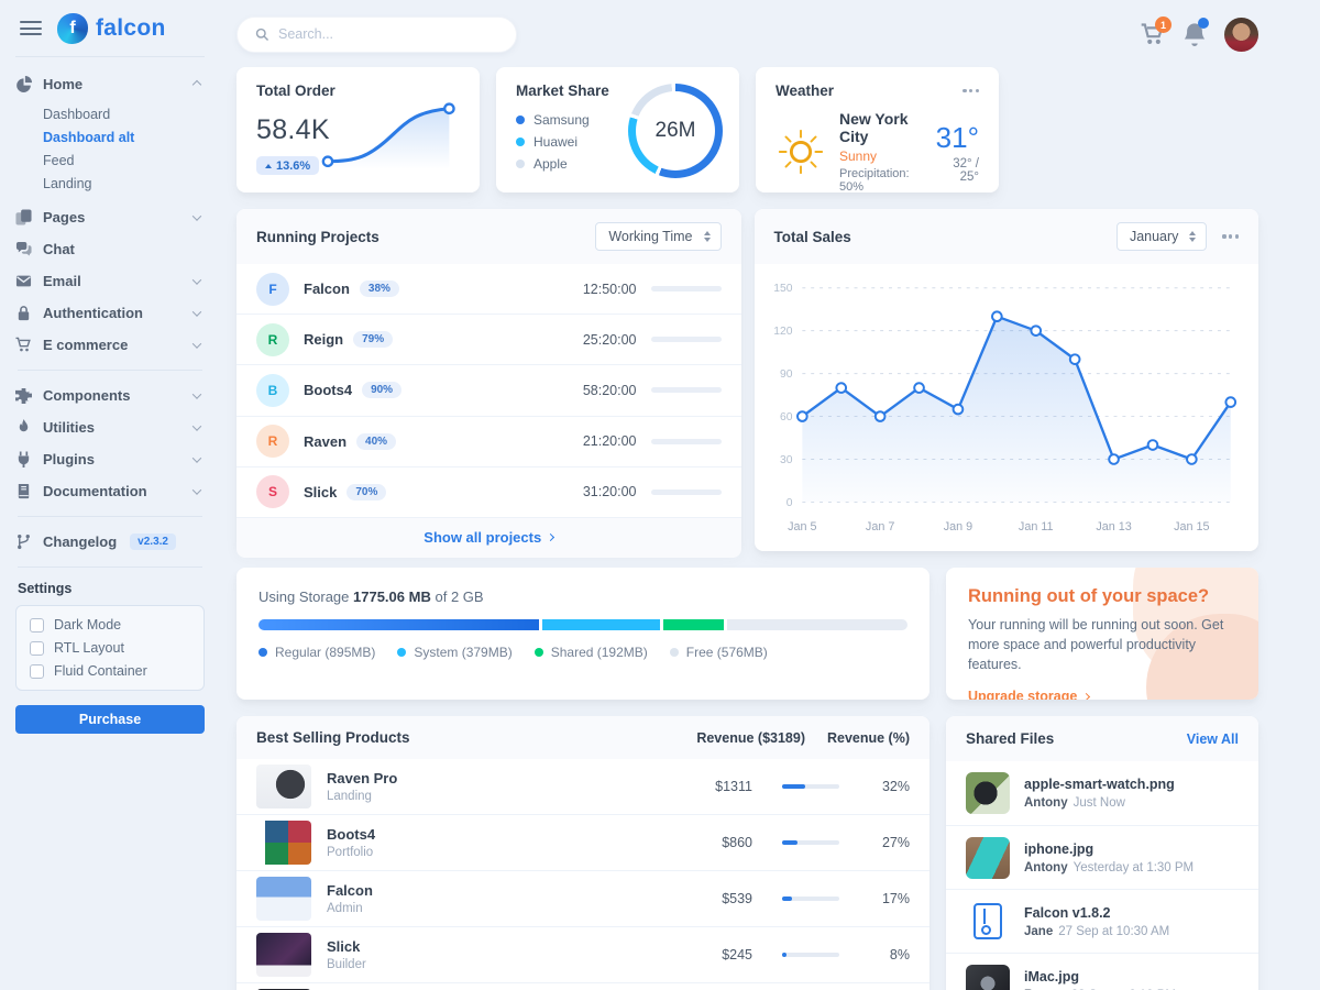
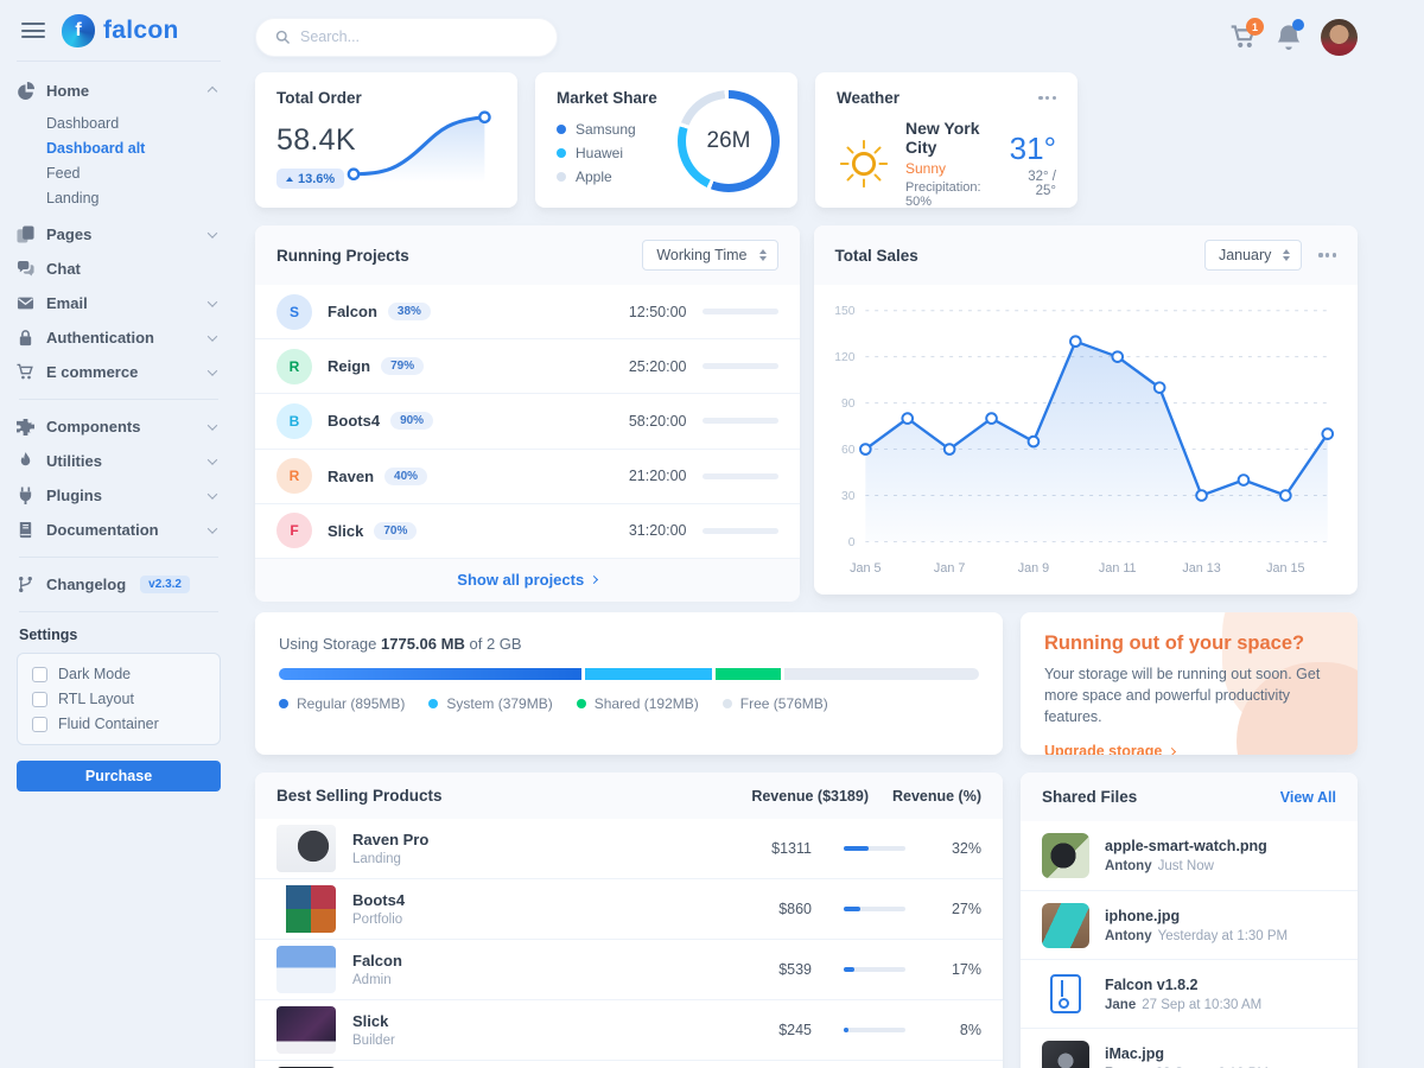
  f
  falcon
  Home
  Dashboard
  Dashboard alt
  Feed
  Landing
  Pages
  Chat
  Email
  Authentication
  E commerce
  Components
  Utilities
  Plugins
  Documentation
  Changelog
  v2.3.2
  Settings
  Dark Mode
  RTL Layout
  Fluid Container
  Purchase
  Search...
  1
  Total Order
  58.4K
  13.6%
  Market Share
  Samsung
  Huawei
  Apple
  26M
  Weather
  New York City
  Sunny
  Precipitation: 50%
  31°
  32° / 25°
  Running Projects
  Working Time
- F
+ S
  Falcon
  38%
  12:50:00
  R
  Reign
  79%
  25:20:00
  B
  Boots4
  90%
  58:20:00
  R
  Raven
  40%
  21:20:00
- S
+ F
  Slick
  70%
  31:20:00
  Show all projects
  Total Sales
  January
  0
  30
  60
  90
  120
  150
  Jan 5
  Jan 7
  Jan 9
  Jan 11
  Jan 13
  Jan 15
  Using Storage 1775.06 MB of 2 GB
  Regular (895MB)
  System (379MB)
  Shared (192MB)
  Free (576MB)
  Running out of your space?
- Your running will be running out soon. Get more space and powerful productivity features.
+ Your storage will be running out soon. Get more space and powerful productivity features.
  Upgrade storage
  Best Selling Products
  Revenue ($3189)
  Revenue (%)
  Raven Pro
  Landing
  $1311
  32%
  Boots4
  Portfolio
  $860
  27%
  Falcon
  Admin
  $539
  17%
  Slick
  Builder
  $245
  8%
  Shared Files
  View All
  apple-smart-watch.png
  Antony Just Now
  iphone.jpg
  Antony Yesterday at 1:30 PM
  Falcon v1.8.2
  Jane 27 Sep at 10:30 AM
  iMac.jpg
